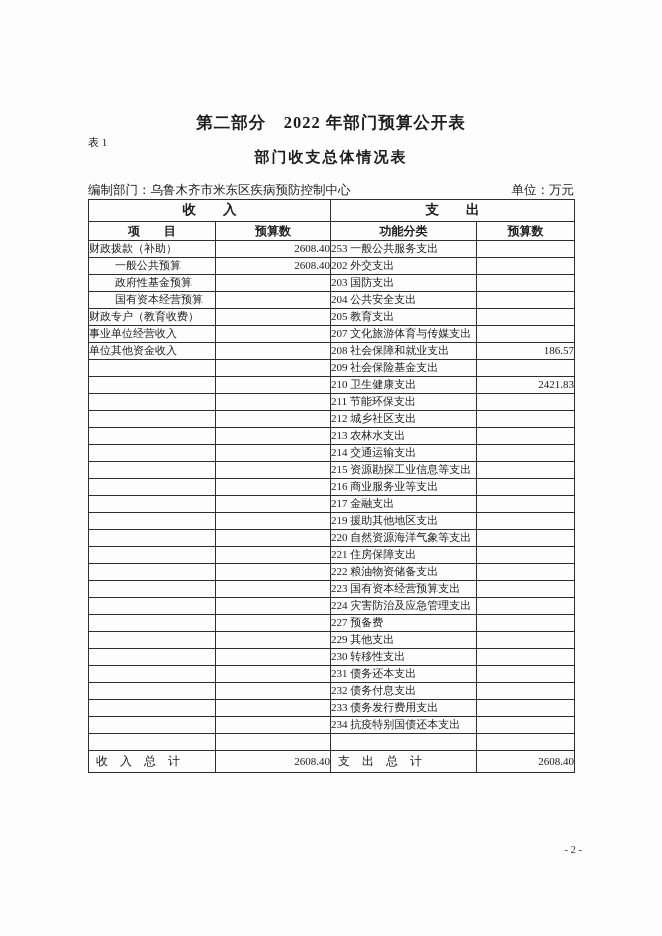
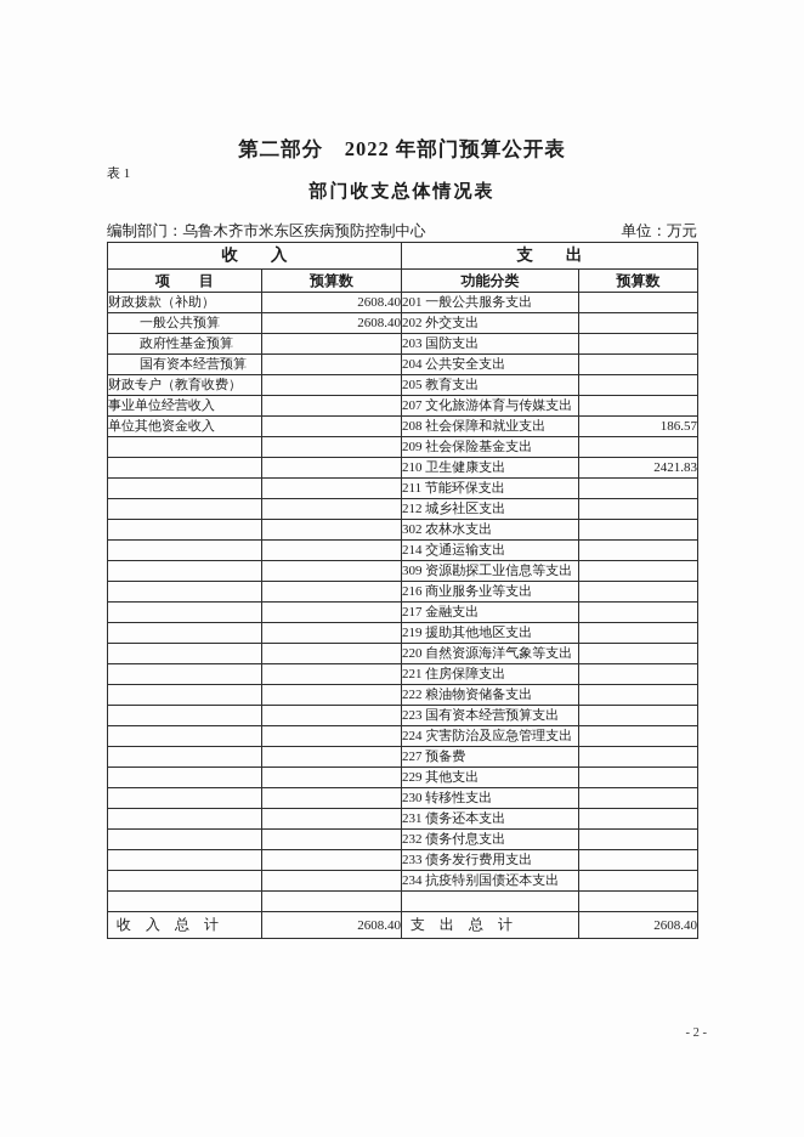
  第二部分 2022 年部门预算公开表
  表 1
  部门收支总体情况表
  编制部门：乌鲁木齐市米东区疾病预防控制中心
  单位：万元
  收 入	支 出
  项 目	预算数	功能分类	预算数
- 财政拨款（补助）	2608.40	253 一般公共服务支出
+ 财政拨款（补助）	2608.40	201 一般公共服务支出
  一般公共预算	2608.40	202 外交支出
  政府性基金预算		203 国防支出
  国有资本经营预算		204 公共安全支出
  财政专户（教育收费）		205 教育支出
  事业单位经营收入		207 文化旅游体育与传媒支出
  单位其他资金收入		208 社会保障和就业支出	186.57
  		209 社会保险基金支出
  		210 卫生健康支出	2421.83
  		211 节能环保支出
  		212 城乡社区支出
- 		213 农林水支出
+ 		302 农林水支出
  		214 交通运输支出
- 		215 资源勘探工业信息等支出
+ 		309 资源勘探工业信息等支出
  		216 商业服务业等支出
  		217 金融支出
  		219 援助其他地区支出
  		220 自然资源海洋气象等支出
  		221 住房保障支出
  		222 粮油物资储备支出
  		223 国有资本经营预算支出
  		224 灾害防治及应急管理支出
  		227 预备费
  		229 其他支出
  		230 转移性支出
  		231 债务还本支出
  		232 债务付息支出
  		233 债务发行费用支出
  		234 抗疫特别国债还本支出
  收 入 总 计	2608.40	支 出 总 计	2608.40
  - 2 -
